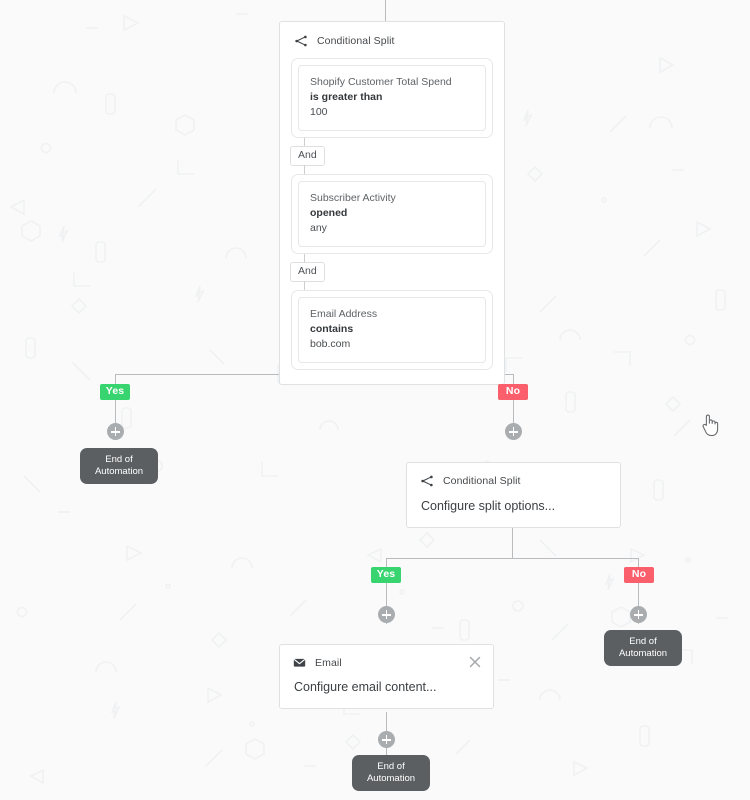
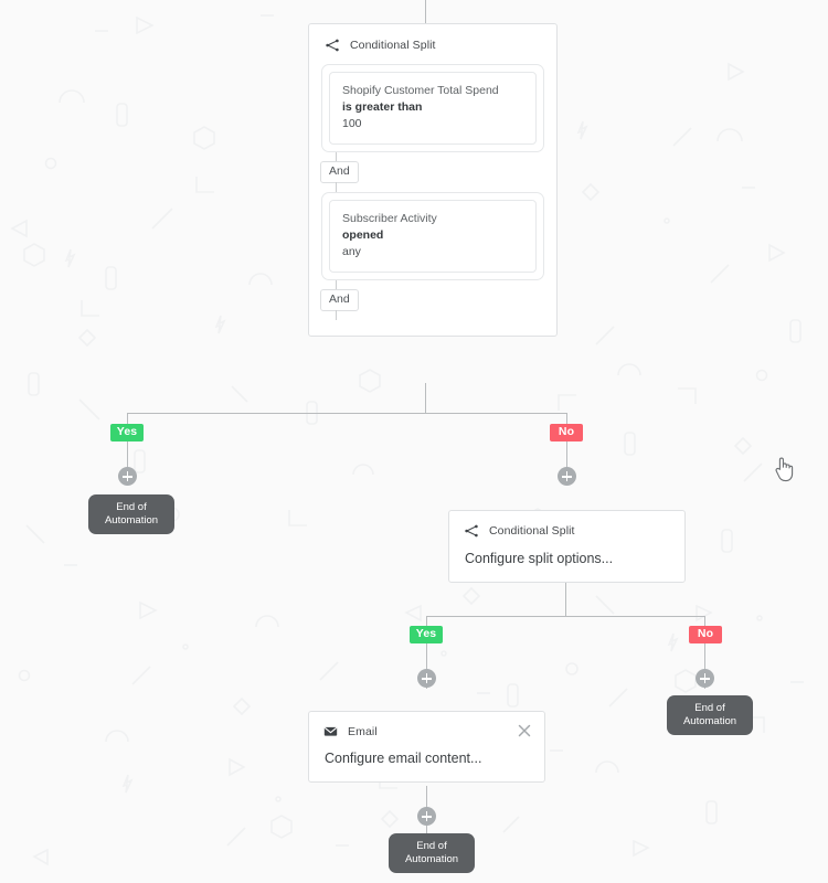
  Conditional Split
  Shopify Customer Total Spend
  is greater than
  100
  And
  Subscriber Activity
  opened
  any
  And
- Email Address
- contains
- bob.com
  Yes
  No
  End of
  Automation
  Conditional Split
  Configure split options...
  Yes
  No
  End of
  Automation
  Email
  Configure email content...
  End of
  Automation
